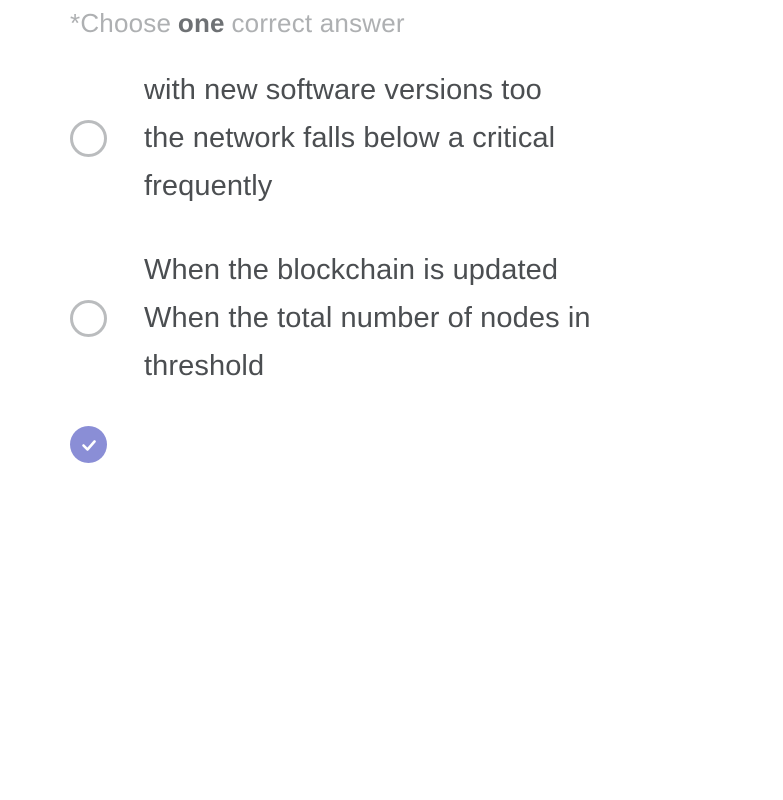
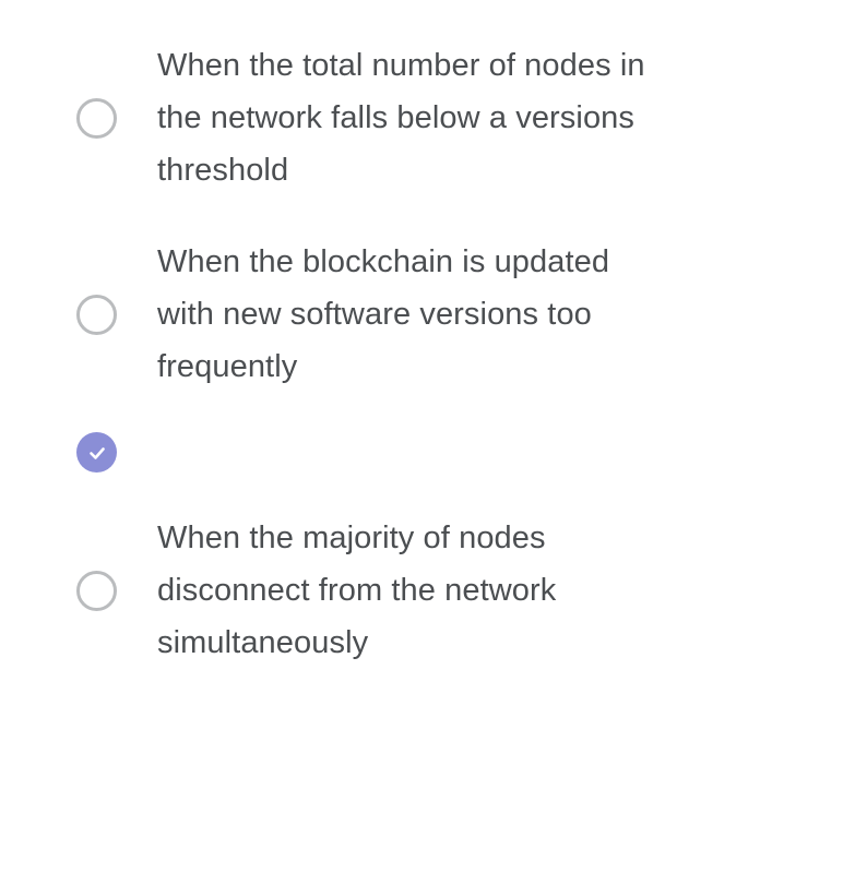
- *Choose one correct answer
- with new software versions too
+ When the total number of nodes in
- the network falls below a critical
+ the network falls below a versions
- frequently
+ threshold
  When the blockchain is updated
- When the total number of nodes in
+ with new software versions too
- threshold
+ frequently
+ When the majority of nodes
+ disconnect from the network
+ simultaneously
